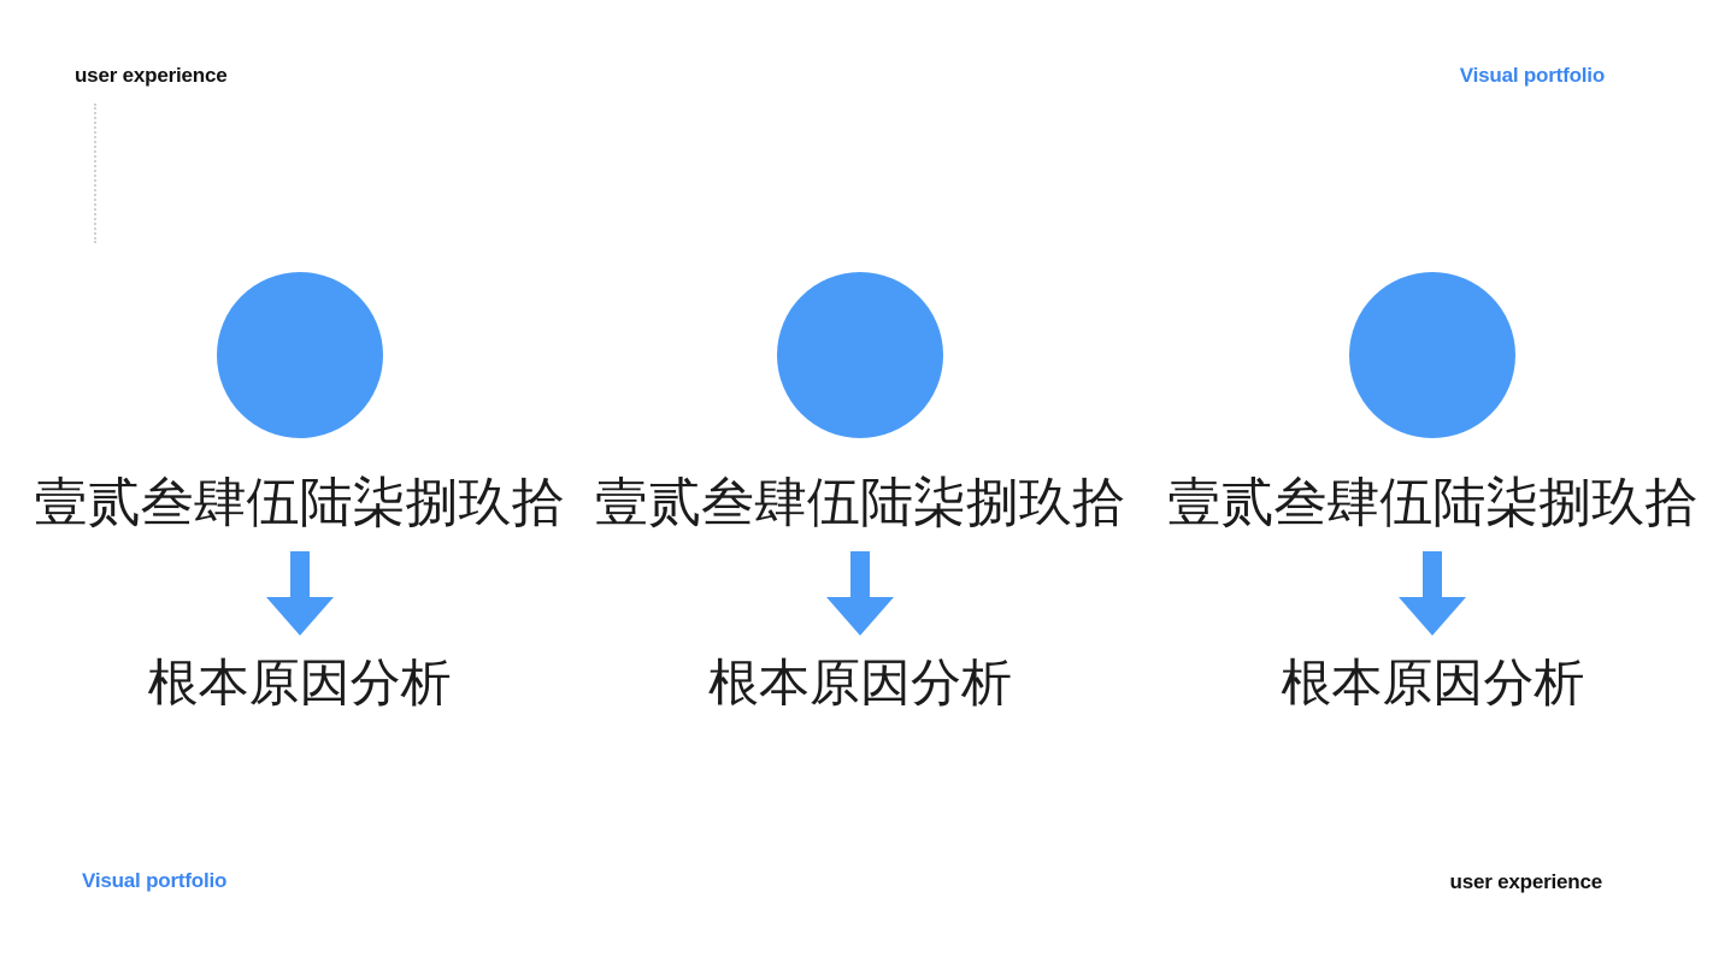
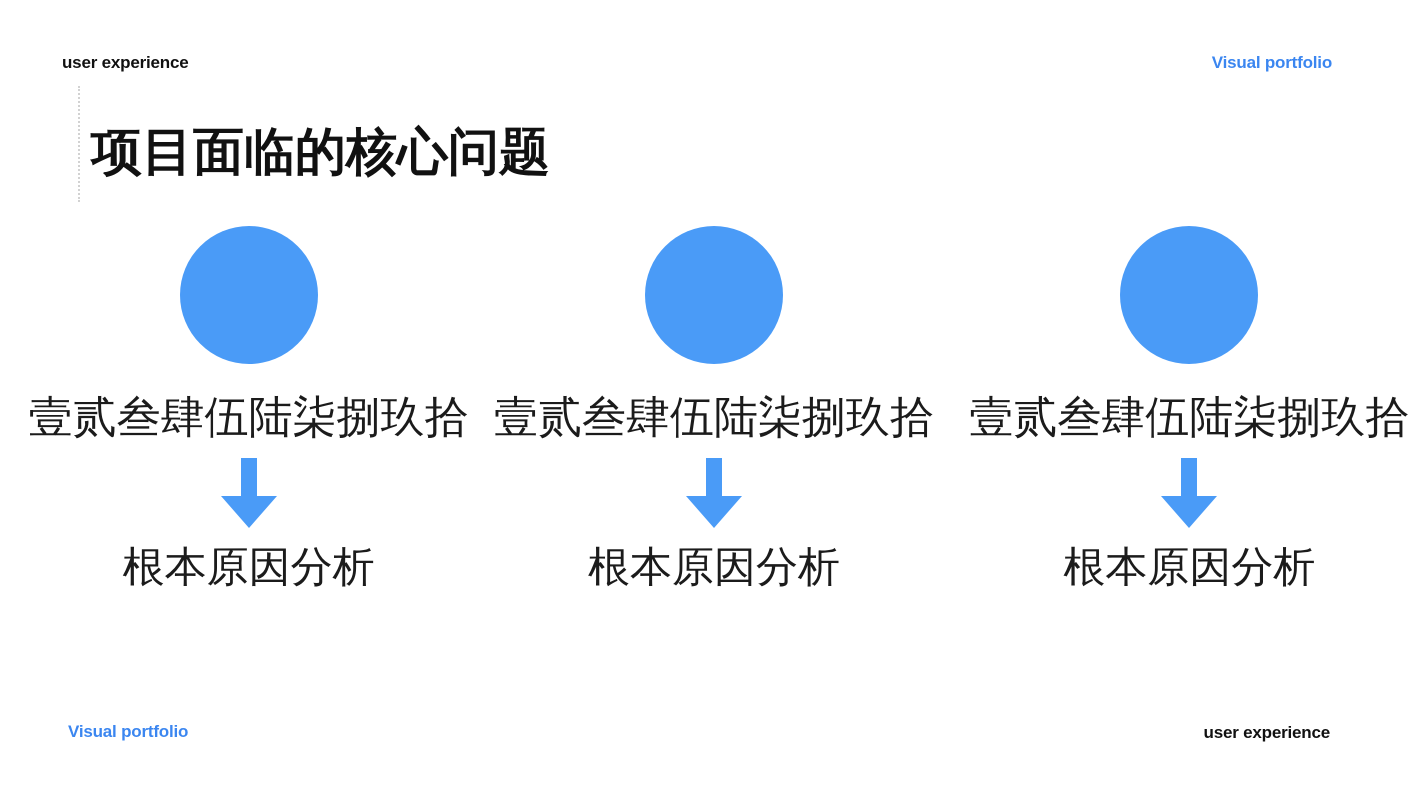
  user experience
  Visual portfolio
+ 项目面临的核心问题
  壹贰叁肆伍陆柒捌玖拾
  根本原因分析
  壹贰叁肆伍陆柒捌玖拾
  根本原因分析
  壹贰叁肆伍陆柒捌玖拾
  根本原因分析
  Visual portfolio
  user experience
